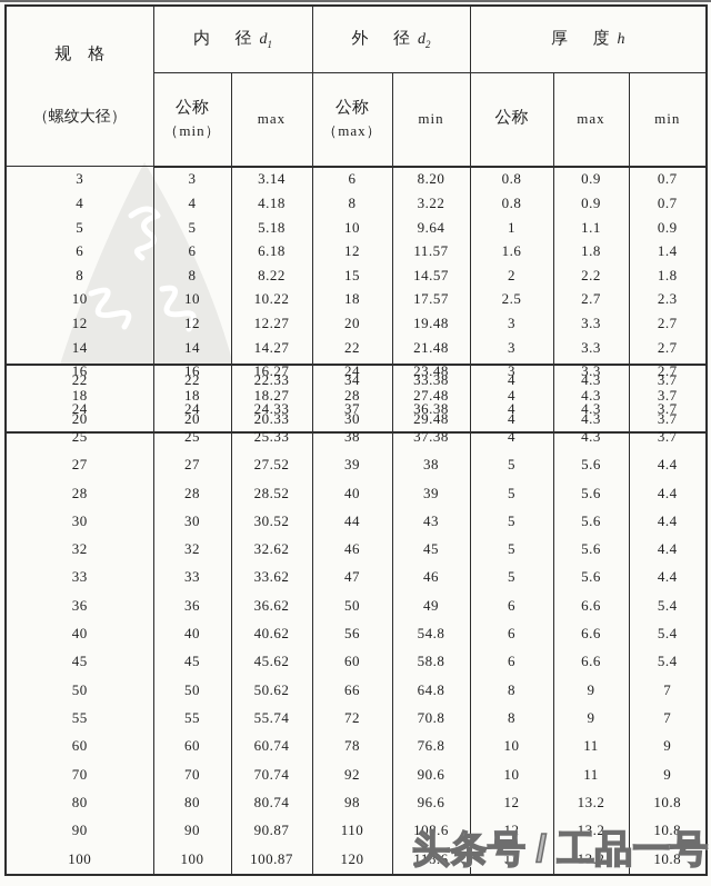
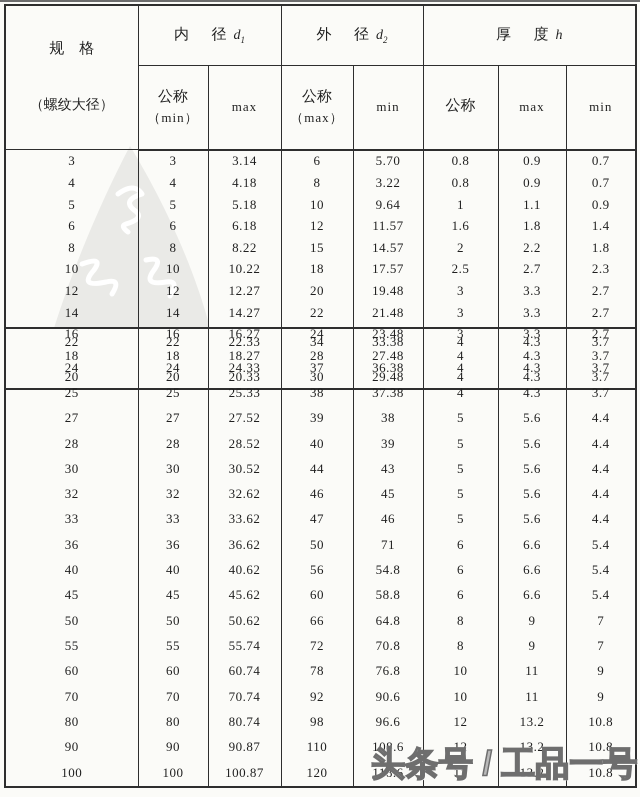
  规 格 （螺纹大径）	内 径 d1	外 径 d2	厚 度 h
  公称（min）	max	公称（max）	min	公称	max	min
- 3	3	3.14	6	8.20	0.8	0.9	0.7
+ 3	3	3.14	6	5.70	0.8	0.9	0.7
  4	4	4.18	8	3.22	0.8	0.9	0.7
  5	5	5.18	10	9.64	1	1.1	0.9
  6	6	6.18	12	11.57	1.6	1.8	1.4
  8	8	8.22	15	14.57	2	2.2	1.8
  10	10	10.22	18	17.57	2.5	2.7	2.3
  12	12	12.27	20	19.48	3	3.3	2.7
  14	14	14.27	22	21.48	3	3.3	2.7
  16	16	16.27	24	23.48	3	3.3	2.7
  18	18	18.27	28	27.48	4	4.3	3.7
  20	20	20.33	30	29.48	4	4.3	3.7
  22	22	22.33	34	33.38	4	4.3	3.7
  24	24	24.33	37	36.38	4	4.3	3.7
  25	25	25.33	38	37.38	4	4.3	3.7
  27	27	27.52	39	38	5	5.6	4.4
  28	28	28.52	40	39	5	5.6	4.4
  30	30	30.52	44	43	5	5.6	4.4
  32	32	32.62	46	45	5	5.6	4.4
  33	33	33.62	47	46	5	5.6	4.4
- 36	36	36.62	50	49	6	6.6	5.4
+ 36	36	36.62	50	71	6	6.6	5.4
  40	40	40.62	56	54.8	6	6.6	5.4
  45	45	45.62	60	58.8	6	6.6	5.4
  50	50	50.62	66	64.8	8	9	7
  55	55	55.74	72	70.8	8	9	7
  60	60	60.74	78	76.8	10	11	9
  70	70	70.74	92	90.6	10	11	9
  80	80	80.74	98	96.6	12	13.2	10.8
  90	90	90.87	110	108.6	12	13.2	10.8
  100	100	100.87	120	118.6	12	13.2	10.8
  头条号 / 工品一号
